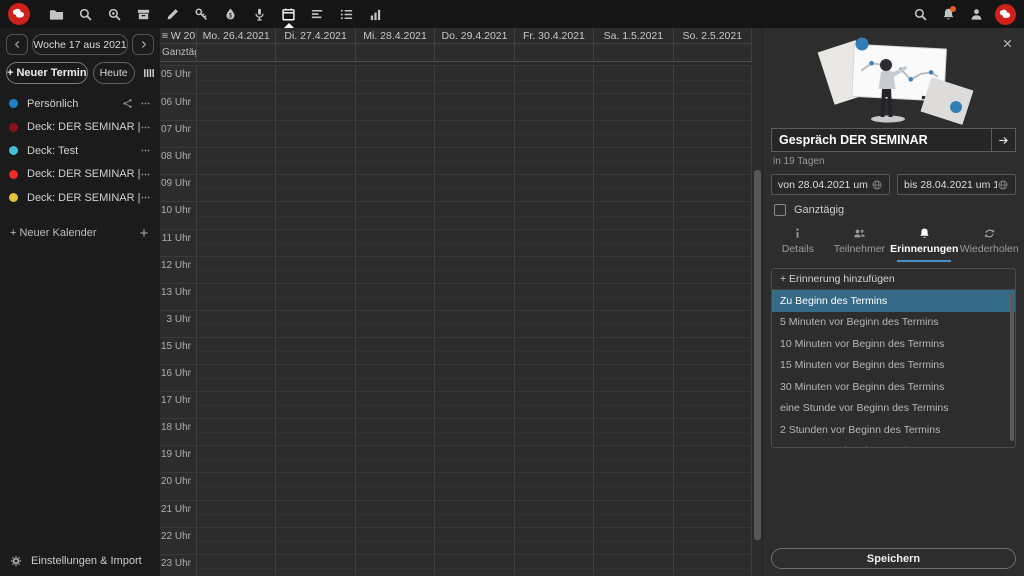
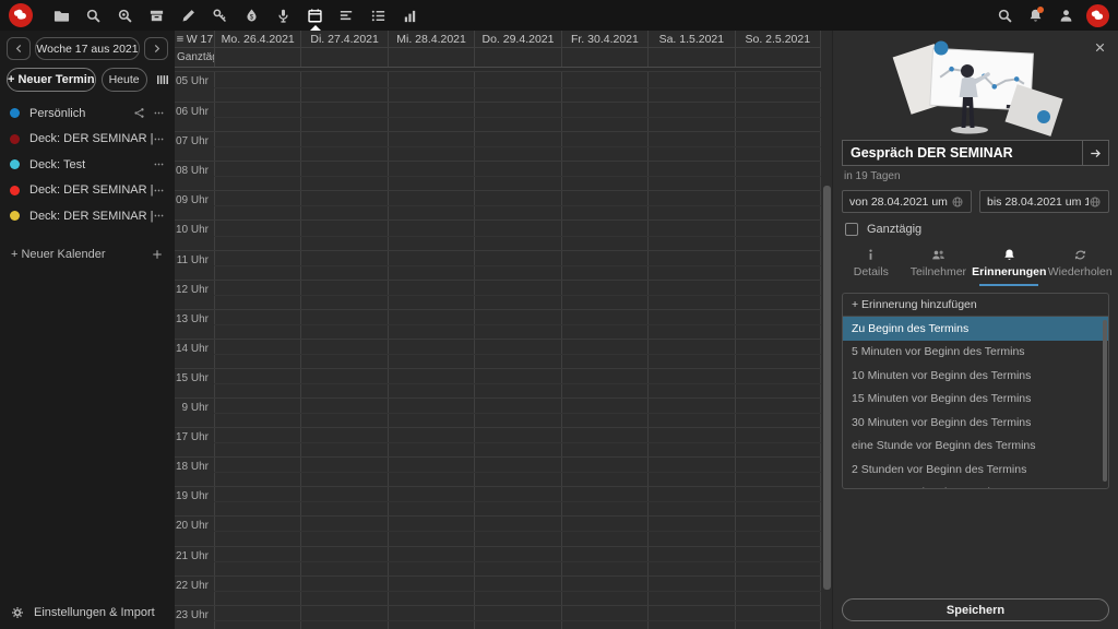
  Woche 17 aus 2021
  + Neuer Termin
  Heute
  Persönlich
  Deck: Test
  Deck: DER SEMINAR |
  + Neuer Kalender
  Einstellungen & Import
- W 20
+ W 17
  Mo. 26.4.2021
  Di. 27.4.2021
  Mi. 28.4.2021
  Do. 29.4.2021
  Fr. 30.4.2021
  Sa. 1.5.2021
  So. 2.5.2021
  05 Uhr
  06 Uhr
  07 Uhr
  08 Uhr
  09 Uhr
  10 Uhr
  11 Uhr
  12 Uhr
  13 Uhr
- 3 Uhr
+ 14 Uhr
  15 Uhr
- 16 Uhr
+ 9 Uhr
  17 Uhr
  18 Uhr
  19 Uhr
  20 Uhr
  21 Uhr
  22 Uhr
  23 Uhr
  Gespräch DER SEMINAR
  in 19 Tagen
  von 28.04.2021 um
  bis 28.04.2021 um 1
  Ganztägig
  Details
  Teilnehmer
  Erinnerungen
  Wiederholen
  + Erinnerung hinzufügen
  Zu Beginn des Termins
  5 Minuten vor Beginn des Termins
  10 Minuten vor Beginn des Termins
  15 Minuten vor Beginn des Termins
  30 Minuten vor Beginn des Termins
  eine Stunde vor Beginn des Termins
  2 Stunden vor Beginn des Termins
  Speichern
